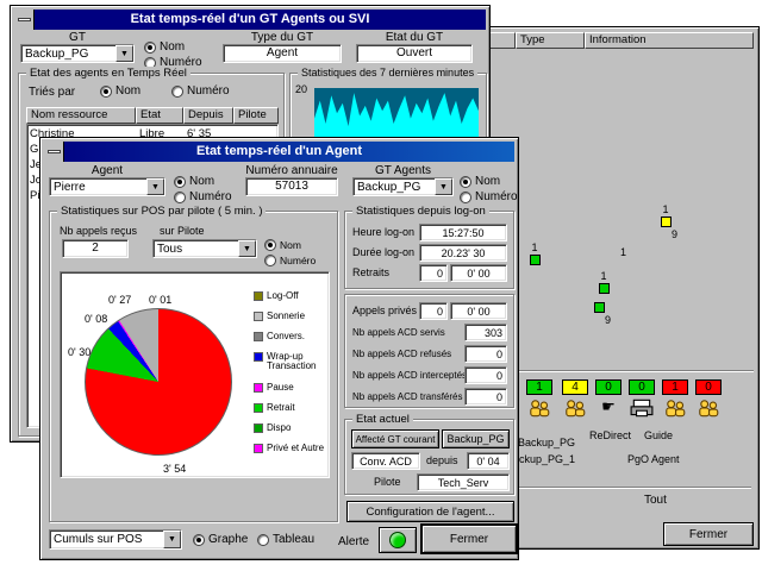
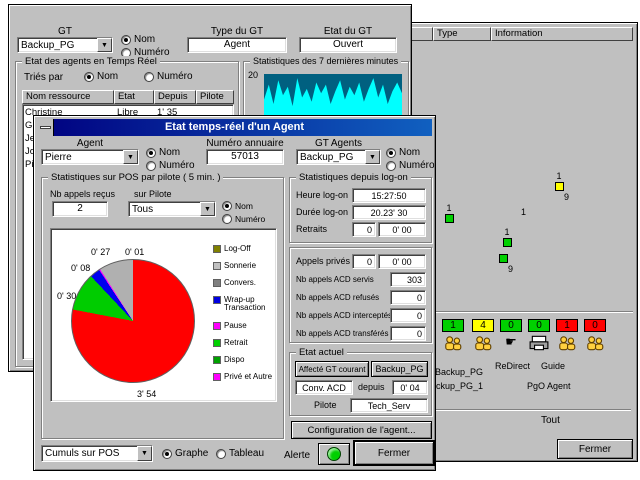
  Type
  Information
  1
  9
  1
  1
  9
  1
  1
  4
  0
  0
  1
  0
  ☛
  Backup_PG
  ReDirect
  Guide
  ckup_PG_1
  PgO Agent
  Tout
  Fermer
- Etat temps-réel d'un GT Agents ou SVI
  GT
  Backup_PG
  Nom
  Numéro
  Type du GT
  Agent
  Etat du GT
  Ouvert
  Etat des agents en Temps Réel
  Triés par
  Nom
  Numéro
  Nom ressource
  Etat
  Depuis
  Pilote
  Christine
  Libre
- 6' 35
+ 1' 35
  Statistiques des 7 dernières minutes
  20
  Etat temps-réel d'un Agent
  Agent
  Pierre
  Nom
  Numéro
  Numéro annuaire
  57013
  GT Agents
  Backup_PG
  Nom
  Numéro
  Statistiques sur POS par pilote ( 5 min. )
  Nb appels reçus
  2
  sur Pilote
  Tous
  Nom
  Numéro
  0' 27
  0' 01
  0' 08
  0' 30
  3' 54
  Log-Off
  Sonnerie
  Convers.
  Wrap-up Transaction
  Pause
  Retrait
  Dispo
  Privé et Autre
  Statistiques depuis log-on
  Heure log-on
  15:27:50
  Durée log-on
  20.23' 30
  Retraits
  0
  0' 00
  Appels privés
  0
  0' 00
  Nb appels ACD servis
  303
  Nb appels ACD refusés
  0
  Nb appels ACD intercepté
  0
  Nb appels ACD transférés
  0
  Etat actuel
  Affecté GT courant
  Backup_PG
  Conv. ACD
  depuis
  0' 04
  Pilote
  Tech_Serv
  Configuration de l'agent...
  Cumuls sur POS
  Graphe
  Tableau
  Alerte
  Fermer
